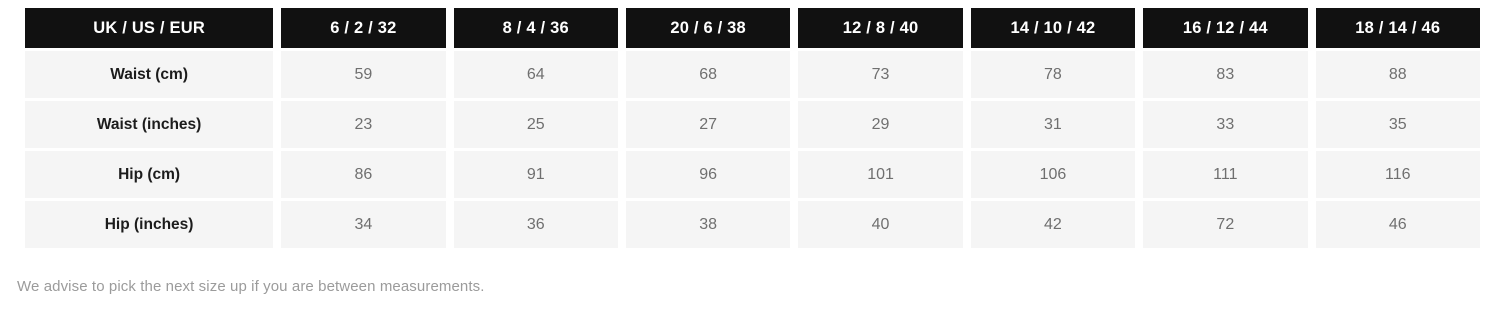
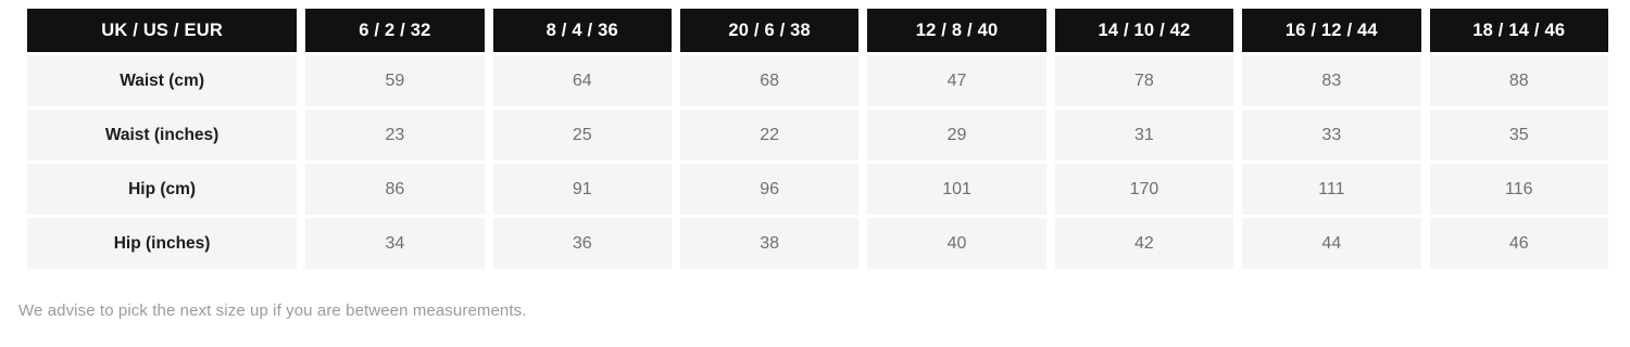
  UK / US / EUR	6 / 2 / 32	8 / 4 / 36	20 / 6 / 38	12 / 8 / 40	14 / 10 / 42	16 / 12 / 44	18 / 14 / 46
- Waist (cm)	59	64	68	73	78	83	88
+ Waist (cm)	59	64	68	47	78	83	88
- Waist (inches)	23	25	27	29	31	33	35
+ Waist (inches)	23	25	22	29	31	33	35
- Hip (cm)	86	91	96	101	106	111	116
+ Hip (cm)	86	91	96	101	170	111	116
- Hip (inches)	34	36	38	40	42	72	46
+ Hip (inches)	34	36	38	40	42	44	46
  We advise to pick the next size up if you are between measurements.
